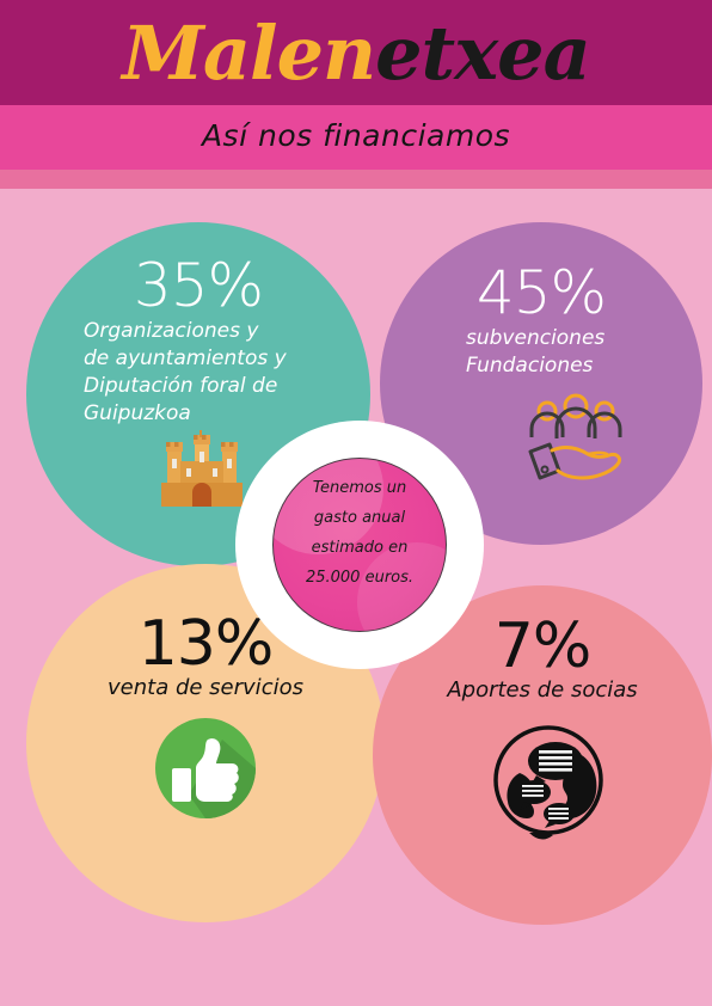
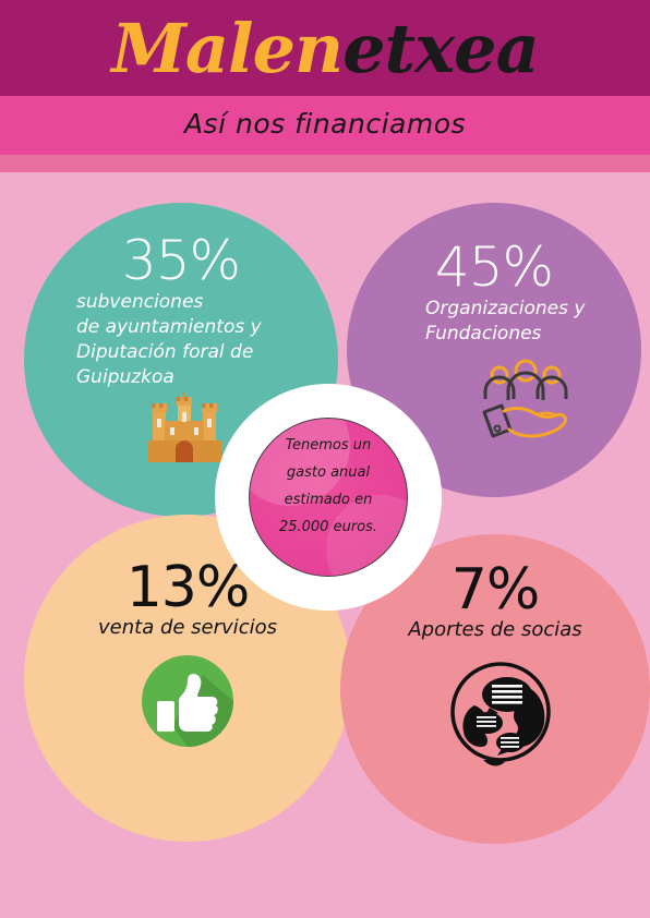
  Malenetxea
  Así nos financiamos
  35%
- Organizaciones y
+ subvenciones
  de ayuntamientos y
  Diputación foral de
  Guipuzkoa
  45%
- subvenciones
+ Organizaciones y
  Fundaciones
  13%
  venta de servicios
  7%
  Aportes de socias
  Tenemos un
  gasto anual
  estimado en
  25.000 euros.
